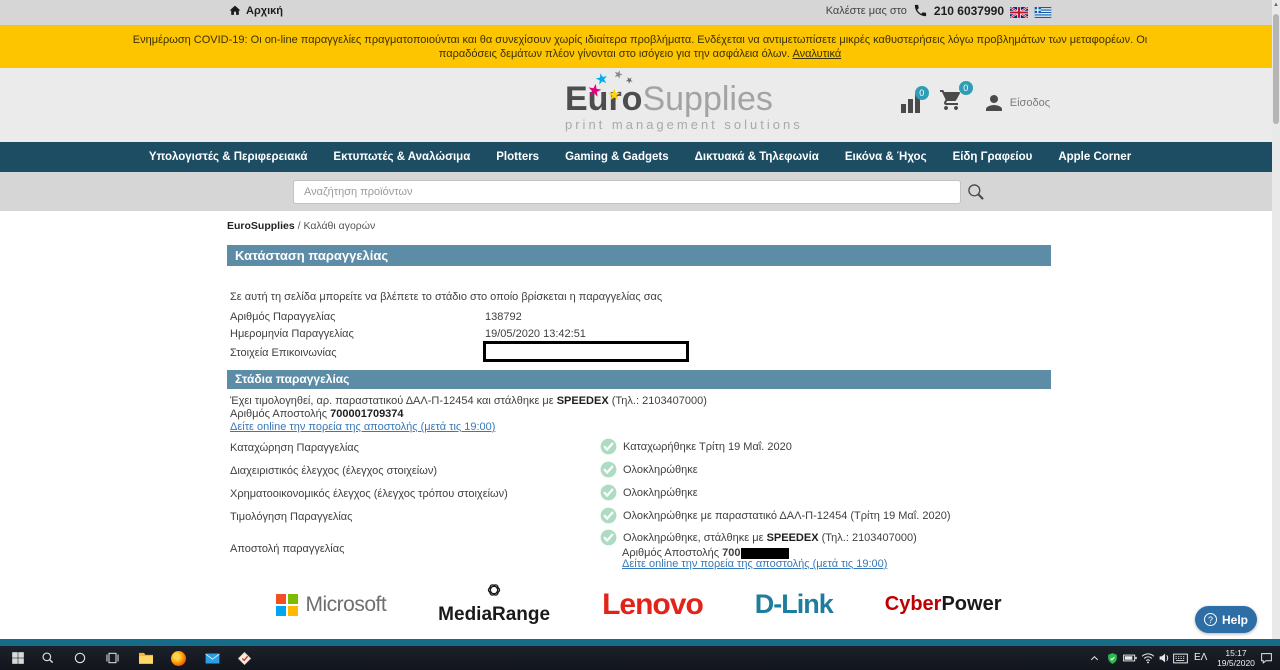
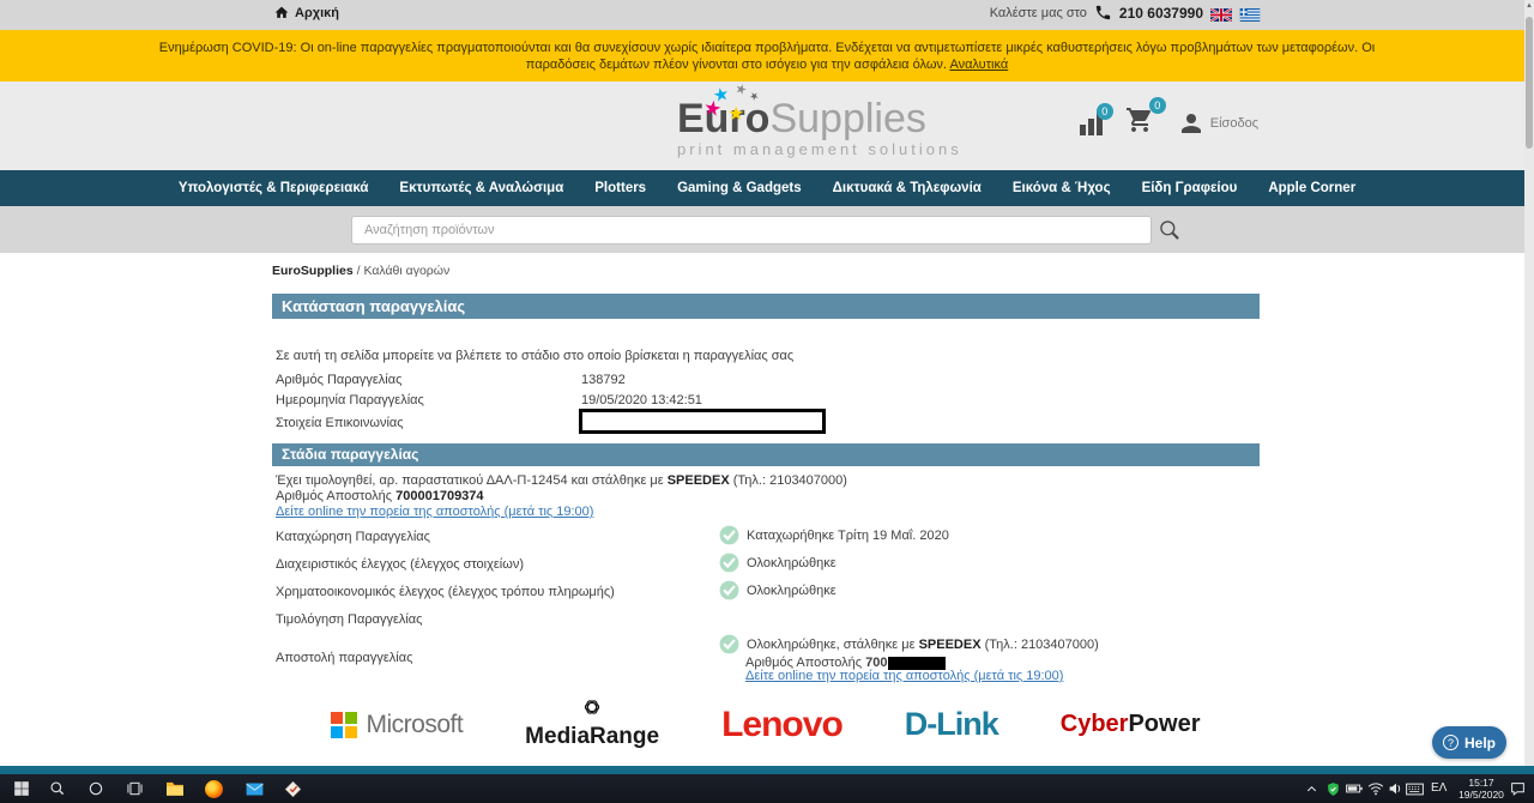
  Αρχική
  Καλέστε μας στο
  210 6037990
  Ενημέρωση COVID-19: Οι on-line παραγγελίες πραγματοποιούνται και θα συνεχίσουν χωρίς ιδιαίτερα προβλήματα. Ενδέχεται να αντιμετωπίσετε μικρές καθυστερήσεις λόγω προβλημάτων των μεταφορέων. Οι παραδόσεις δεμάτων πλέον γίνονται στο ισόγειο για την ασφάλεια όλων. Αναλυτικά
  ★
  EuroSupplies
  print management solutions
  0
  0
  Είσοδος
  Υπολογιστές & Περιφερειακά
  Εκτυπωτές & Αναλώσιμα
  Plotters
  Gaming & Gadgets
  Δικτυακά & Τηλεφωνία
  Εικόνα & Ήχος
  Είδη Γραφείου
  Apple Corner
  Αναζήτηση προϊόντων
  EuroSupplies / Καλάθι αγορών
  Κατάσταση παραγγελίας
  Σε αυτή τη σελίδα μπορείτε να βλέπετε το στάδιο στο οποίο βρίσκεται η παραγγελίας σας
  Αριθμός Παραγγελίας
  138792
  Ημερομηνία Παραγγελίας
  19/05/2020 13:42:51
  Στοιχεία Επικοινωνίας
  Στάδια παραγγελίας
  Έχει τιμολογηθεί, αρ. παραστατικού ΔΑΛ-Π-12454 και στάλθηκε με SPEEDEX (Τηλ.: 2103407000)
  Αριθμός Αποστολής 700001709374
  Δείτε online την πορεία της αποστολής (μετά τις 19:00)
  Καταχώρηση Παραγγελίας
  Καταχωρήθηκε Τρίτη 19 Μαΐ. 2020
  Διαχειριστικός έλεγχος (έλεγχος στοιχείων)
  Ολοκληρώθηκε
- Χρηματοοικονομικός έλεγχος (έλεγχος τρόπου στοιχείων)
+ Χρηματοοικονομικός έλεγχος (έλεγχος τρόπου πληρωμής)
  Ολοκληρώθηκε
  Τιμολόγηση Παραγγελίας
- Ολοκληρώθηκε με παραστατικό ΔΑΛ-Π-12454 (Τρίτη 19 Μαΐ. 2020)
  Αποστολή παραγγελίας
  Ολοκληρώθηκε, στάλθηκε με SPEEDEX (Τηλ.: 2103407000)
  Αριθμός Αποστολής 700
  Δείτε online την πορεία της αποστολής (μετά τις 19:00)
  Microsoft
  MediaRange
  Lenovo
  D-Link
  CyberPower
  ?
  Help
  ΕΛ
  15:17
  19/5/2020
